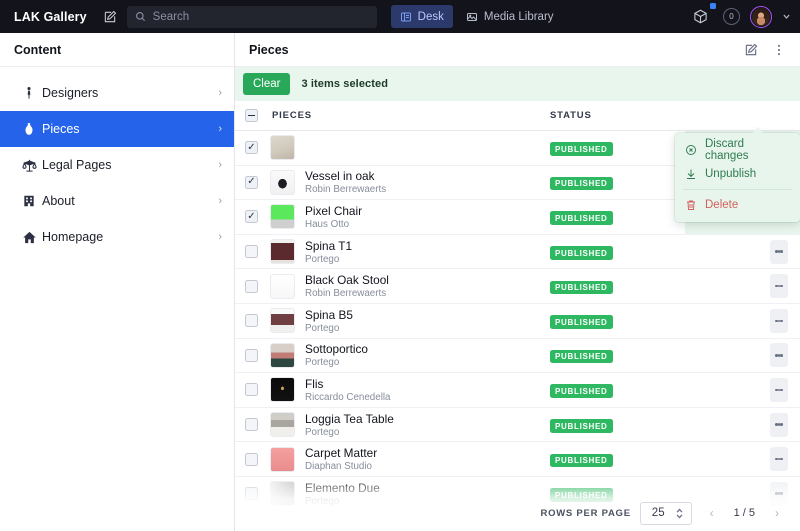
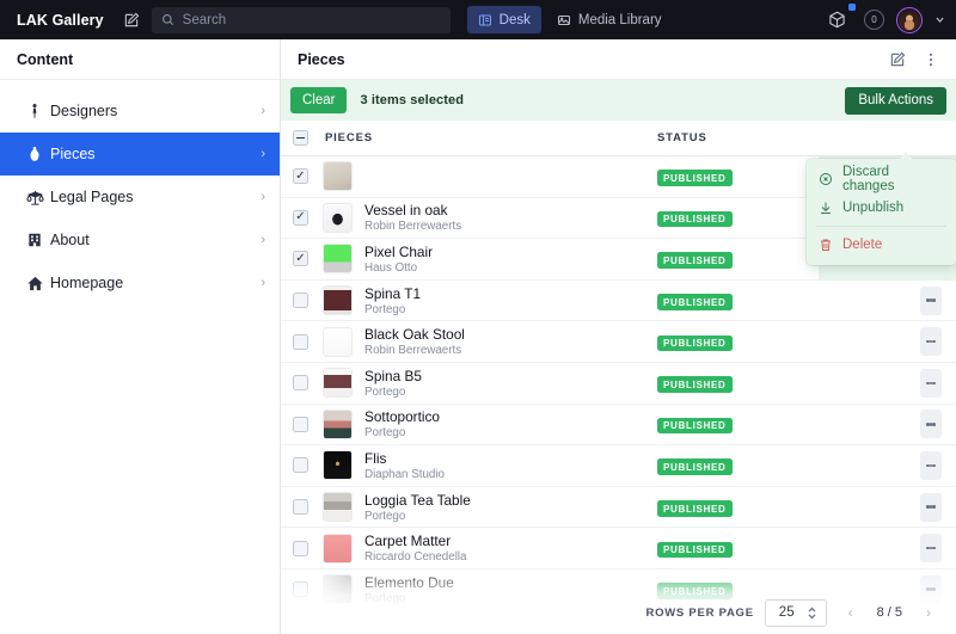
  LAK Gallery
  Search
  Desk
  Media Library
  0
  Content
  Designers
  ›
  Pieces
  ›
  Legal Pages
  ›
  About
  ›
  Homepage
  ›
  Pieces
  Clear
  3 items selected
+ Bulk Actions
  PIECES
  STATUS
  PUBLISHED
  Vessel in oak
  Robin Berrewaerts
  PUBLISHED
  Pixel Chair
  Haus Otto
  PUBLISHED
  Spina T1
  Portego
  PUBLISHED
  Black Oak Stool
  Robin Berrewaerts
  PUBLISHED
  Spina B5
  Portego
  PUBLISHED
  Sottoportico
  Portego
  PUBLISHED
  Flis
- Riccardo Cenedella
+ Diaphan Studio
  PUBLISHED
  Loggia Tea Table
  Portego
  PUBLISHED
  Carpet Matter
- Diaphan Studio
+ Riccardo Cenedella
  PUBLISHED
  ROWS PER PAGE
  25
  ‹
- 1 / 5
+ 8 / 5
  ›
  Discard changes
  Unpublish
  Delete
